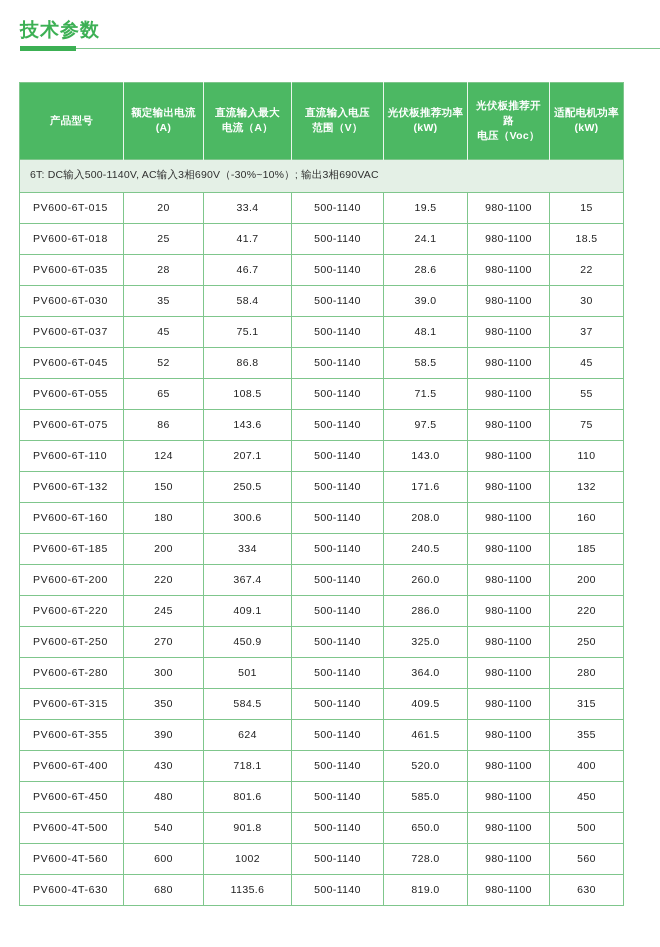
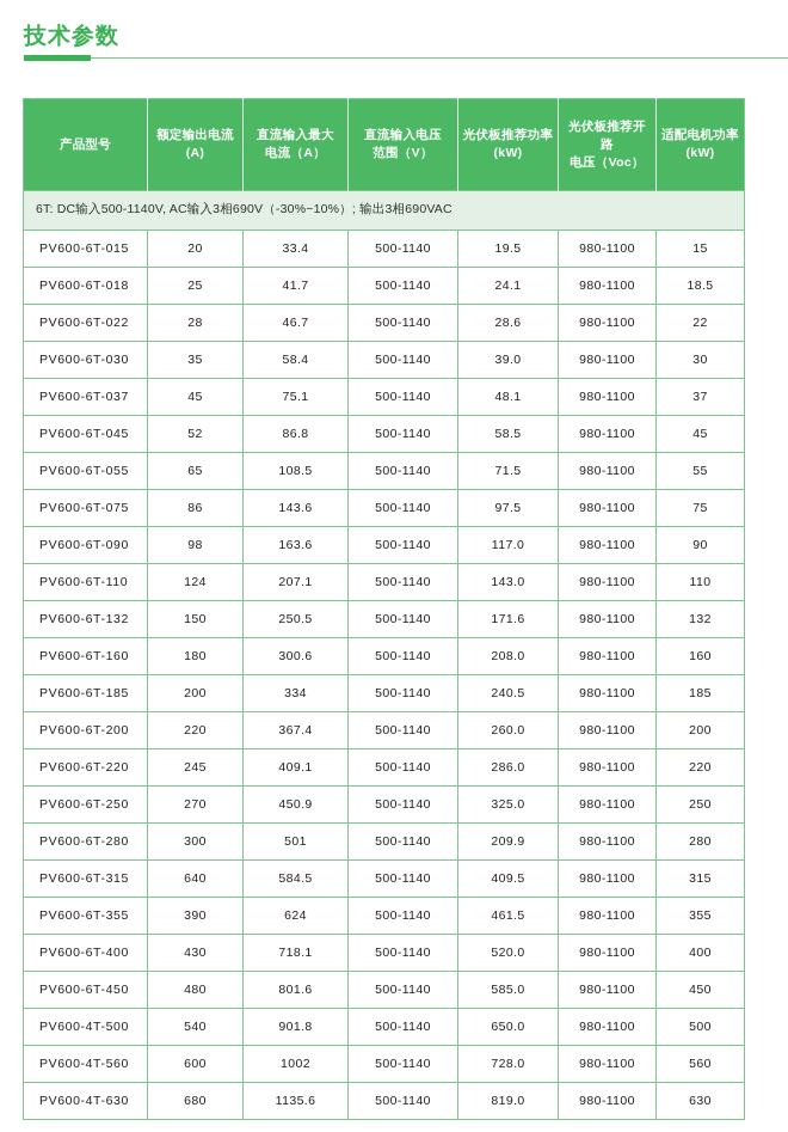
  技术参数
  产品型号	额定输出电流 (A)	直流输入最大 电流（A）	直流输入电压 范围（V）	光伏板推荐功率 (kW)	光伏板推荐开路 电压（Voc）	适配电机功率 (kW)
  6T: DC输入500-1140V, AC输入3相690V（-30%~10%）; 输出3相690VAC
  PV600-6T-015	20	33.4	500-1140	19.5	980-1100	15
  PV600-6T-018	25	41.7	500-1140	24.1	980-1100	18.5
- PV600-6T-035	28	46.7	500-1140	28.6	980-1100	22
+ PV600-6T-022	28	46.7	500-1140	28.6	980-1100	22
  PV600-6T-030	35	58.4	500-1140	39.0	980-1100	30
  PV600-6T-037	45	75.1	500-1140	48.1	980-1100	37
  PV600-6T-045	52	86.8	500-1140	58.5	980-1100	45
  PV600-6T-055	65	108.5	500-1140	71.5	980-1100	55
  PV600-6T-075	86	143.6	500-1140	97.5	980-1100	75
+ PV600-6T-090	98	163.6	500-1140	117.0	980-1100	90
  PV600-6T-110	124	207.1	500-1140	143.0	980-1100	110
  PV600-6T-132	150	250.5	500-1140	171.6	980-1100	132
  PV600-6T-160	180	300.6	500-1140	208.0	980-1100	160
  PV600-6T-185	200	334	500-1140	240.5	980-1100	185
  PV600-6T-200	220	367.4	500-1140	260.0	980-1100	200
  PV600-6T-220	245	409.1	500-1140	286.0	980-1100	220
  PV600-6T-250	270	450.9	500-1140	325.0	980-1100	250
- PV600-6T-280	300	501	500-1140	364.0	980-1100	280
+ PV600-6T-280	300	501	500-1140	209.9	980-1100	280
- PV600-6T-315	350	584.5	500-1140	409.5	980-1100	315
+ PV600-6T-315	640	584.5	500-1140	409.5	980-1100	315
  PV600-6T-355	390	624	500-1140	461.5	980-1100	355
  PV600-6T-400	430	718.1	500-1140	520.0	980-1100	400
  PV600-6T-450	480	801.6	500-1140	585.0	980-1100	450
  PV600-4T-500	540	901.8	500-1140	650.0	980-1100	500
  PV600-4T-560	600	1002	500-1140	728.0	980-1100	560
  PV600-4T-630	680	1135.6	500-1140	819.0	980-1100	630
